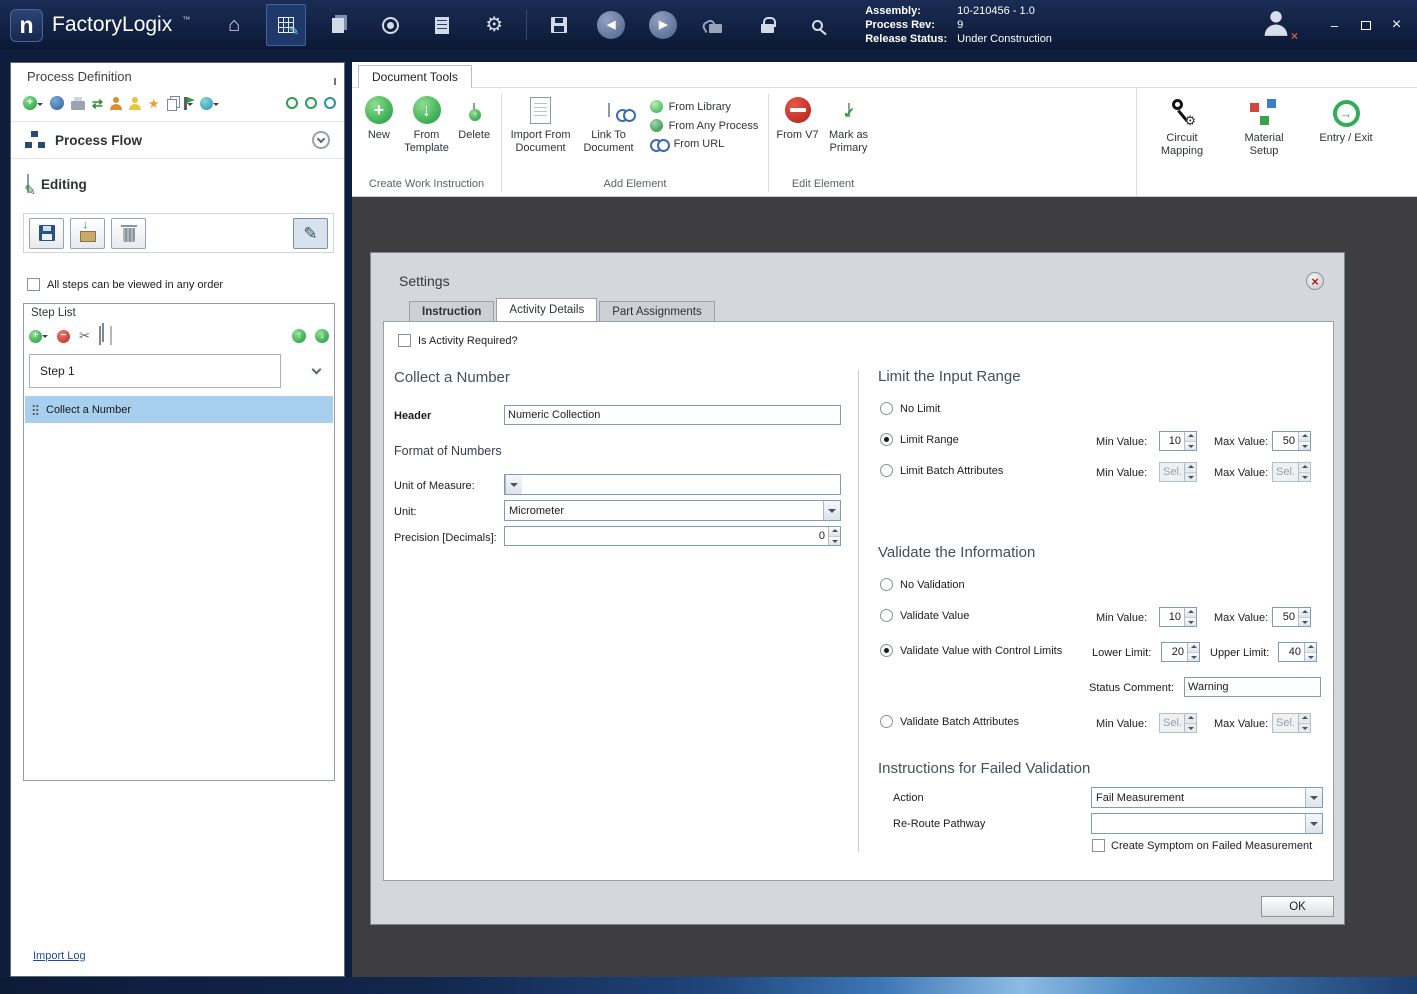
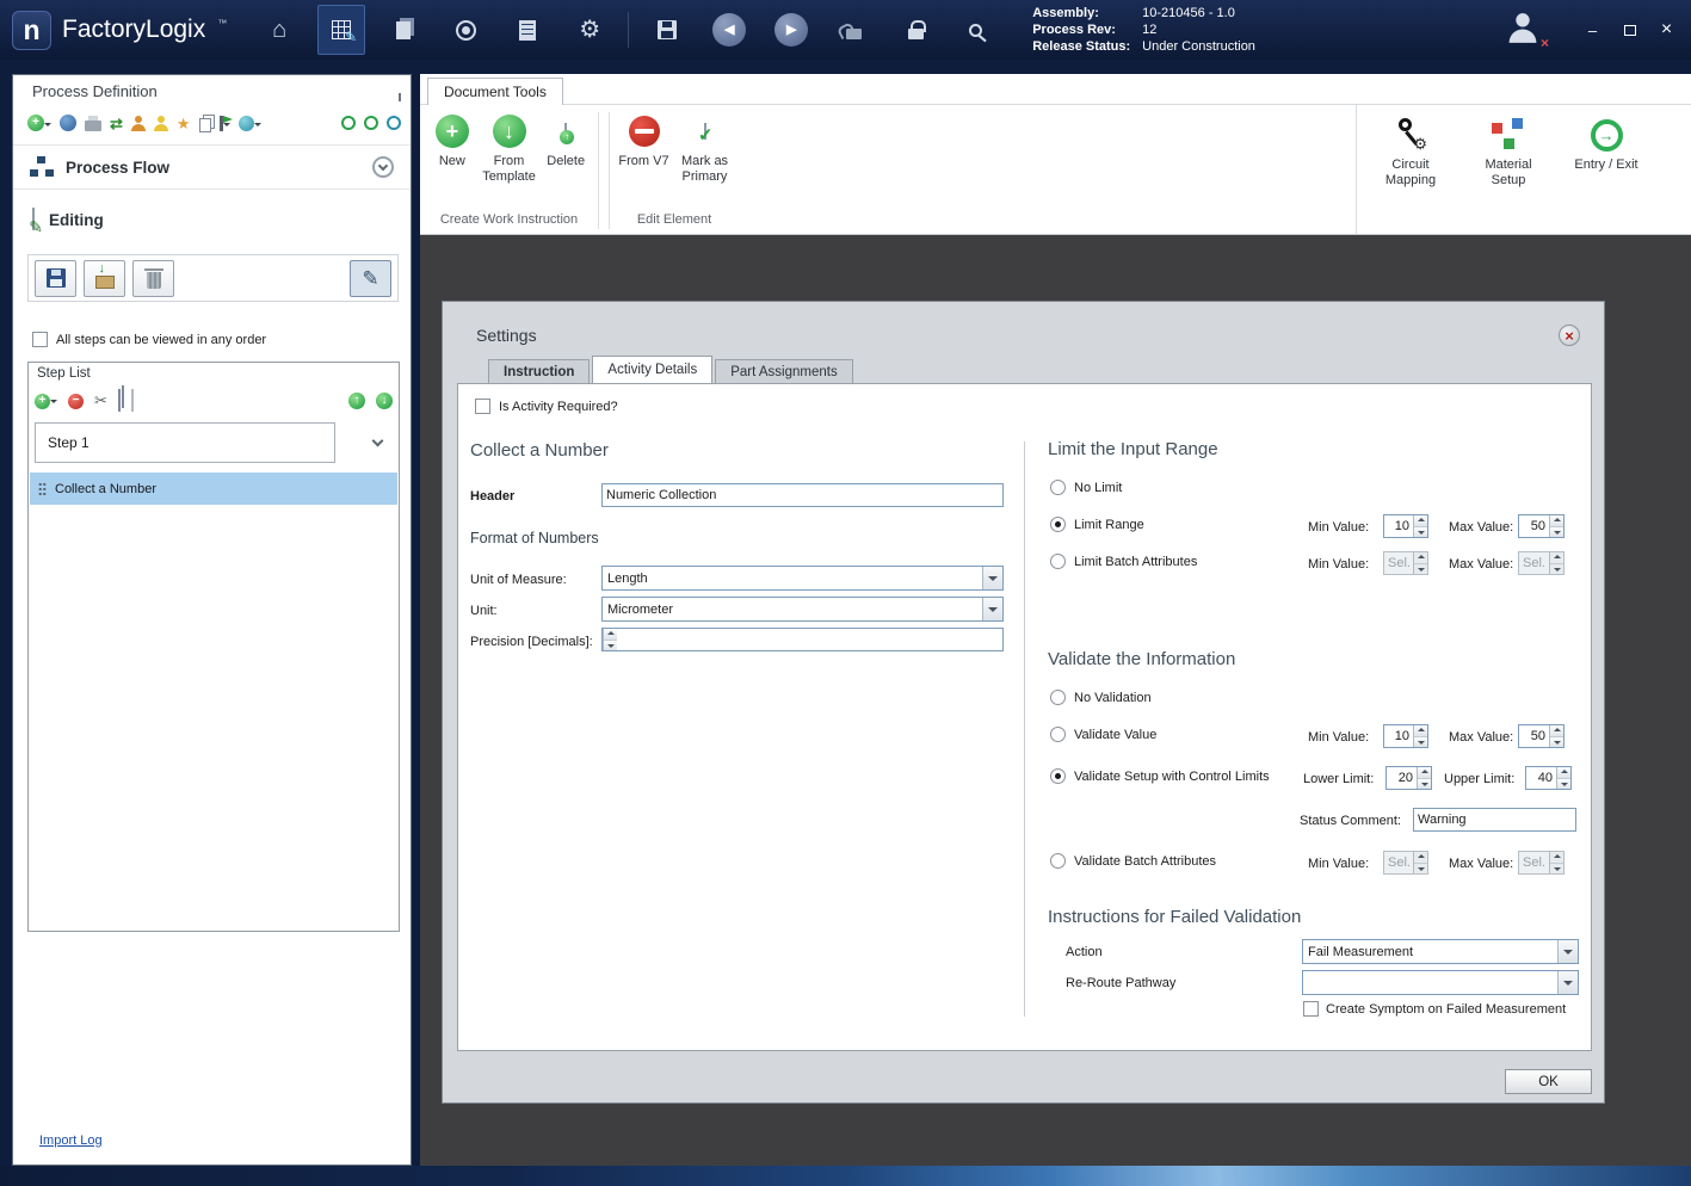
  n
  FactoryLogix
  ™
  Assembly:
  10-210456 - 1.0
  Process Rev:
- 9
+ 12
  Release Status:
  Under Construction
  Process Definition
  Process Flow
  Editing
  All steps can be viewed in any order
  Step List
  Step 1
  Collect a Number
  Import Log
  Document Tools
  New
  From Template
  Delete
  Create Work Instruction
- Import From Document
- Link To Document
- From Library
- From Any Process
- From URL
- Add Element
  From V7
  Mark as Primary
  Edit Element
  Circuit Mapping
  Material Setup
  Entry / Exit
  Settings
  Instruction
  Activity Details
  Part Assignments
  Is Activity Required?
  Collect a Number
  Header
  Numeric Collection
  Format of Numbers
  Unit of Measure:
+ Length
  Unit:
  Micrometer
  Precision [Decimals]:
- 0
  Limit the Input Range
  No Limit
  Limit Range
  Min Value:
  10
  Max Value:
  50
  Limit Batch Attributes
  Min Value:
  Max Value:
  Validate the Information
  No Validation
  Validate Value
  Min Value:
  10
  Max Value:
  50
- Validate Value with Control Limits
+ Validate Setup with Control Limits
  Lower Limit:
  20
  Upper Limit:
  40
  Status Comment:
  Warning
  Validate Batch Attributes
  Min Value:
  Max Value:
  Instructions for Failed Validation
  Action
  Fail Measurement
  Re-Route Pathway
  Create Symptom on Failed Measurement
  OK
